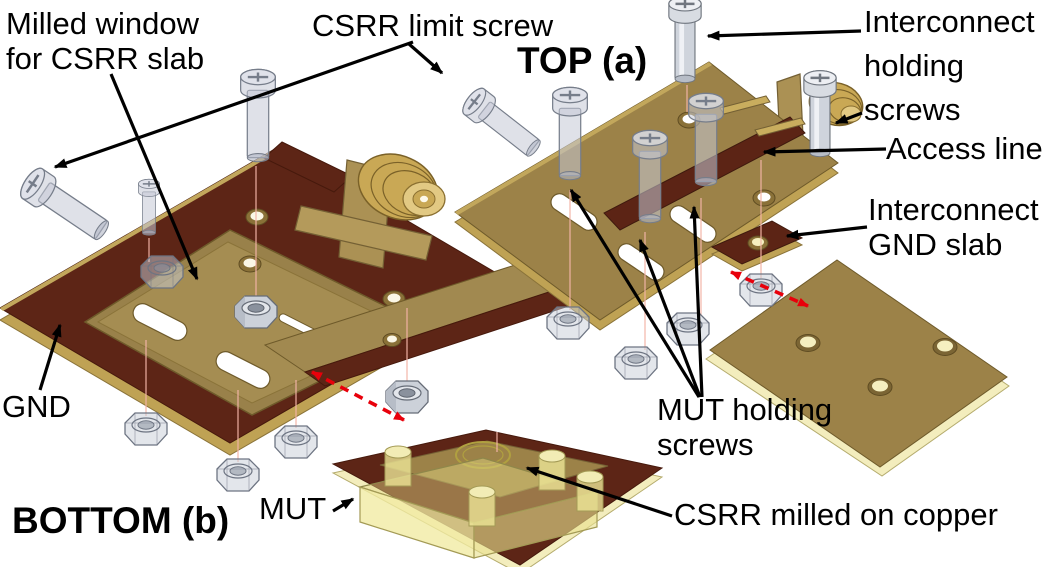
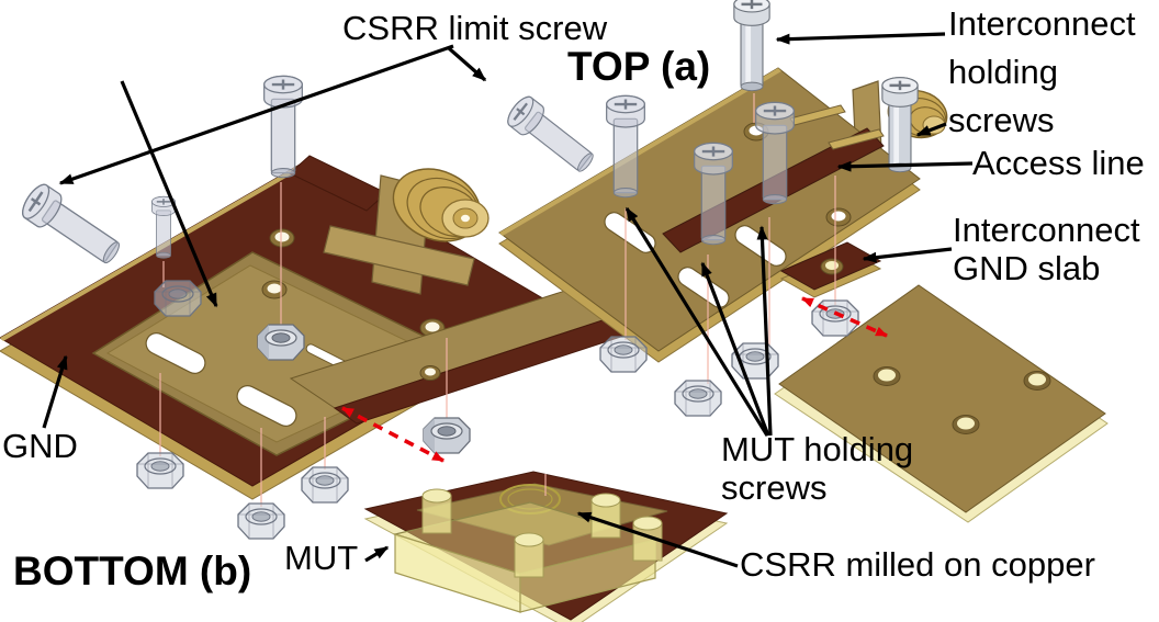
- Milled window
- for CSRR slab
  CSRR limit screw
  TOP (a)
  Interconnect
  holding
  screws
  Access line
  Interconnect
  GND slab
  MUT holding
  screws
  GND
  BOTTOM (b)
  MUT
  CSRR milled on copper
